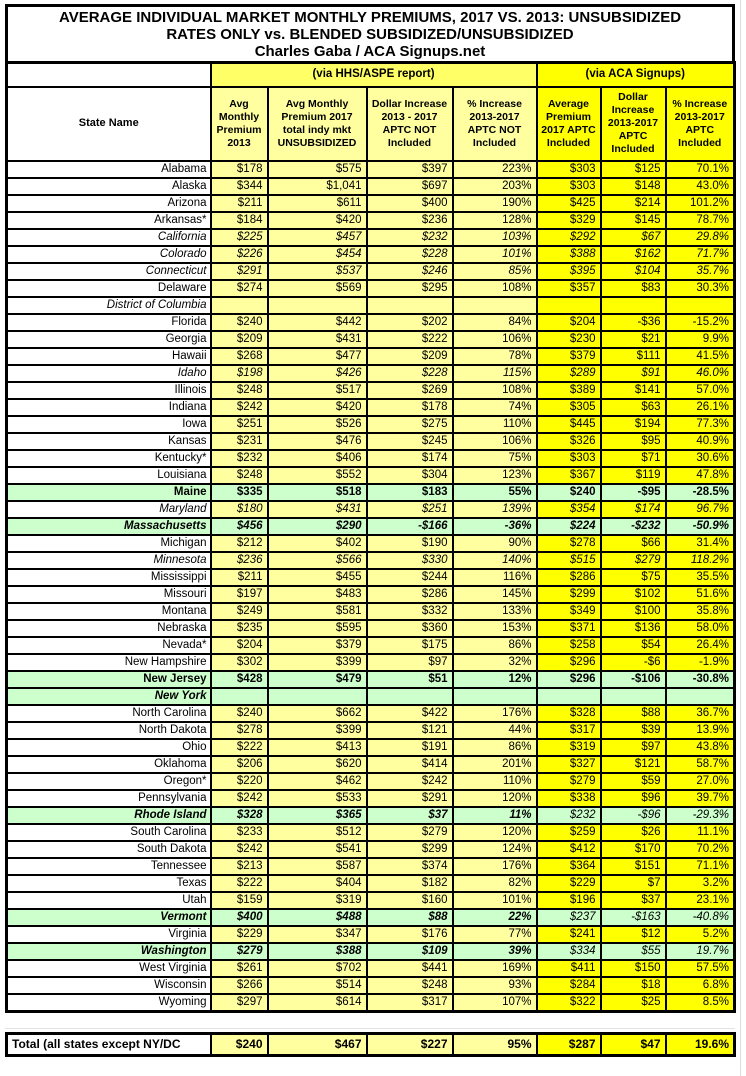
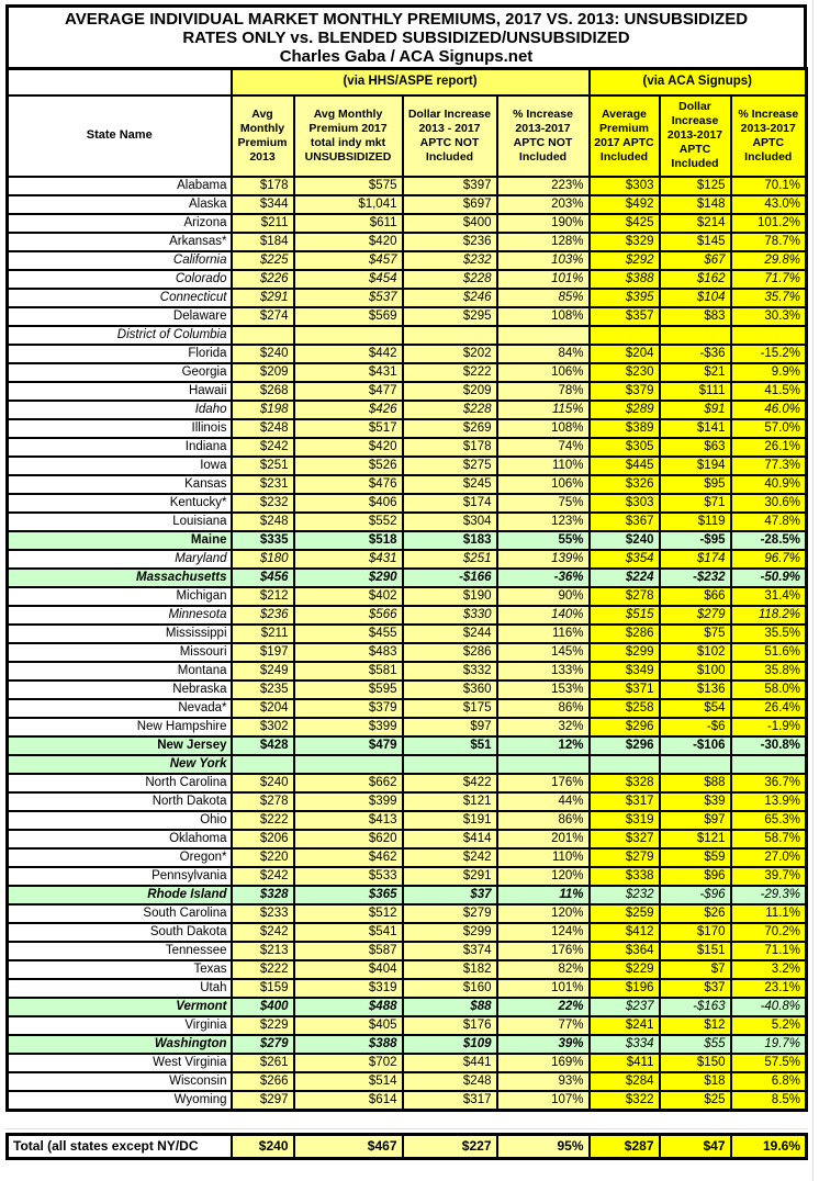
  AVERAGE INDIVIDUAL MARKET MONTHLY PREMIUMS, 2017 VS. 2013: UNSUBSIDIZED
  RATES ONLY vs. BLENDED SUBSIDIZED/UNSUBSIDIZED
  Charles Gaba / ACA Signups.net
  	(via HHS/ASPE report)	(via ACA Signups)
  State Name	Avg Monthly Premium 2013	Avg Monthly Premium 2017 total indy mkt UNSUBSIDIZED	Dollar Increase 2013 - 2017 APTC NOT Included	% Increase 2013-2017 APTC NOT Included	Average Premium 2017 APTC Included	Dollar Increase 2013-2017 APTC Included	% Increase 2013-2017 APTC Included
  Alabama	$178	$575	$397	223%	$303	$125	70.1%
- Alaska	$344	$1,041	$697	203%	$303	$148	43.0%
+ Alaska	$344	$1,041	$697	203%	$492	$148	43.0%
  Arizona	$211	$611	$400	190%	$425	$214	101.2%
  Arkansas*	$184	$420	$236	128%	$329	$145	78.7%
  California	$225	$457	$232	103%	$292	$67	29.8%
  Colorado	$226	$454	$228	101%	$388	$162	71.7%
  Connecticut	$291	$537	$246	85%	$395	$104	35.7%
  Delaware	$274	$569	$295	108%	$357	$83	30.3%
  District of Columbia
  Florida	$240	$442	$202	84%	$204	-$36	-15.2%
  Georgia	$209	$431	$222	106%	$230	$21	9.9%
  Hawaii	$268	$477	$209	78%	$379	$111	41.5%
  Idaho	$198	$426	$228	115%	$289	$91	46.0%
  Illinois	$248	$517	$269	108%	$389	$141	57.0%
  Indiana	$242	$420	$178	74%	$305	$63	26.1%
  Iowa	$251	$526	$275	110%	$445	$194	77.3%
  Kansas	$231	$476	$245	106%	$326	$95	40.9%
  Kentucky*	$232	$406	$174	75%	$303	$71	30.6%
  Louisiana	$248	$552	$304	123%	$367	$119	47.8%
  Maine	$335	$518	$183	55%	$240	-$95	-28.5%
  Maryland	$180	$431	$251	139%	$354	$174	96.7%
  Massachusetts	$456	$290	-$166	-36%	$224	-$232	-50.9%
  Michigan	$212	$402	$190	90%	$278	$66	31.4%
  Minnesota	$236	$566	$330	140%	$515	$279	118.2%
  Mississippi	$211	$455	$244	116%	$286	$75	35.5%
  Missouri	$197	$483	$286	145%	$299	$102	51.6%
  Montana	$249	$581	$332	133%	$349	$100	35.8%
  Nebraska	$235	$595	$360	153%	$371	$136	58.0%
  Nevada*	$204	$379	$175	86%	$258	$54	26.4%
  New Hampshire	$302	$399	$97	32%	$296	-$6	-1.9%
  New Jersey	$428	$479	$51	12%	$296	-$106	-30.8%
  New York
  North Carolina	$240	$662	$422	176%	$328	$88	36.7%
  North Dakota	$278	$399	$121	44%	$317	$39	13.9%
- Ohio	$222	$413	$191	86%	$319	$97	43.8%
+ Ohio	$222	$413	$191	86%	$319	$97	65.3%
  Oklahoma	$206	$620	$414	201%	$327	$121	58.7%
  Oregon*	$220	$462	$242	110%	$279	$59	27.0%
  Pennsylvania	$242	$533	$291	120%	$338	$96	39.7%
  Rhode Island	$328	$365	$37	11%	$232	-$96	-29.3%
  South Carolina	$233	$512	$279	120%	$259	$26	11.1%
  South Dakota	$242	$541	$299	124%	$412	$170	70.2%
  Tennessee	$213	$587	$374	176%	$364	$151	71.1%
  Texas	$222	$404	$182	82%	$229	$7	3.2%
  Utah	$159	$319	$160	101%	$196	$37	23.1%
  Vermont	$400	$488	$88	22%	$237	-$163	-40.8%
- Virginia	$229	$347	$176	77%	$241	$12	5.2%
+ Virginia	$229	$405	$176	77%	$241	$12	5.2%
  Washington	$279	$388	$109	39%	$334	$55	19.7%
  West Virginia	$261	$702	$441	169%	$411	$150	57.5%
  Wisconsin	$266	$514	$248	93%	$284	$18	6.8%
  Wyoming	$297	$614	$317	107%	$322	$25	8.5%
  Total (all states except NY/DC	$240	$467	$227	95%	$287	$47	19.6%
